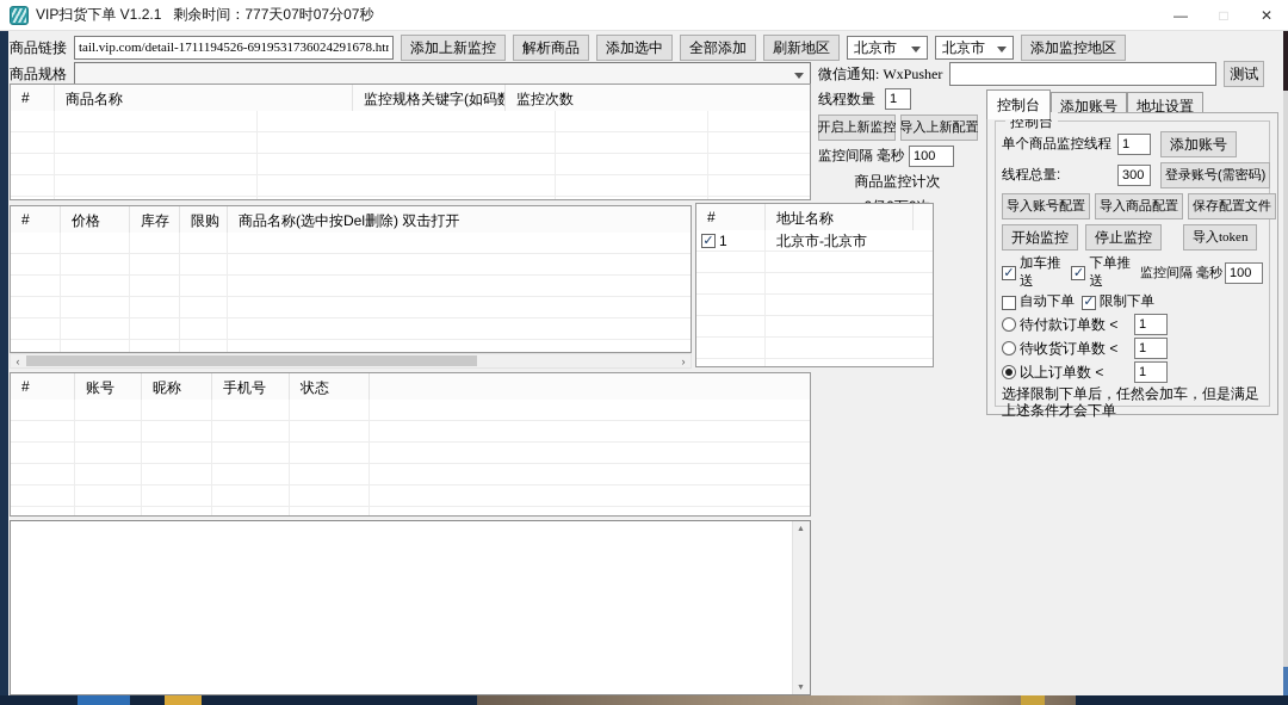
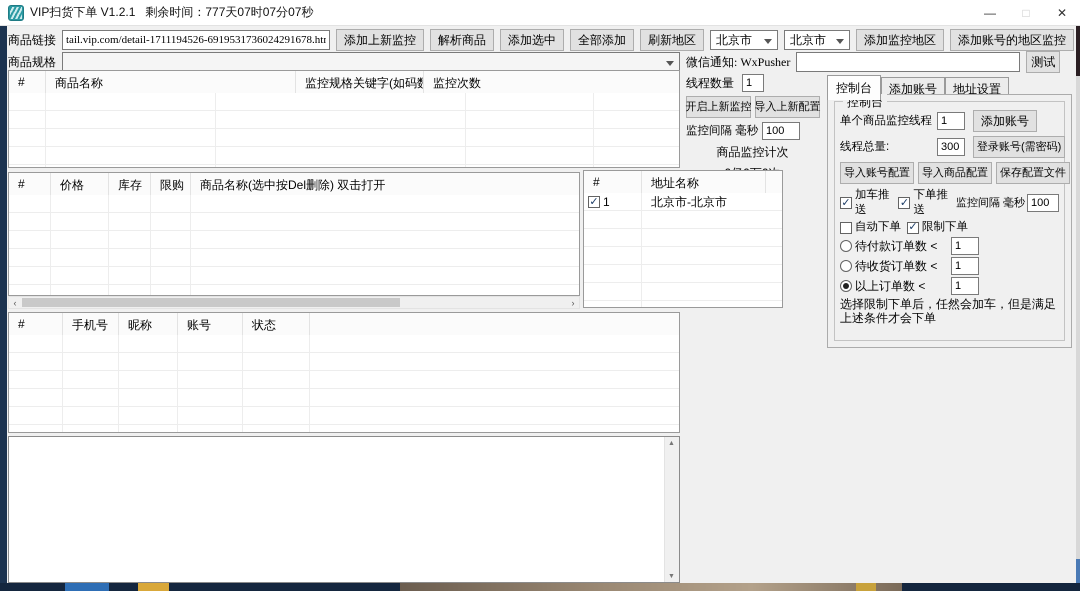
  VIP扫货下单 V1.2.1
  剩余时间：777天07时07分07秒
  —
  □
  ✕
  商品链接
  tail.vip.com/detail-1711194526-6919531736024291678.ht
  添加上新监控
  解析商品
  添加选中
  全部添加
  刷新地区
  北京市
  北京市
  添加监控地区
+ 添加账号的地区监控
  商品规格
  微信通知: WxPusher
  测试
  #
  商品名称
  监控规格关键字(如码数
  监控次数
  线程数量
  1
  开启上新监控
  导入上新配置
  监控间隔 毫秒
  100
  商品监控计次
  控制台
  添加账号
  地址设置
  控制台
  单个商品监控线程
  1
  添加账号
  线程总量:
  300
  登录账号(需密码)
  导入账号配置
  导入商品配置
  保存配置文件
- 开始监控
- 停止监控
- 导入token
  加车推送
  下单推送
  监控间隔 毫秒
  100
  自动下单
  限制下单
  待付款订单数 <
  1
  待收货订单数 <
  1
  以上订单数 <
  1
  选择限制下单后，任然会加车，但是满足上述条件才会下单
  #
  价格
  库存
  限购
  商品名称(选中按Del删除) 双击打开
  ‹
  ›
  #
  地址名称
  1
  北京市-北京市
  #
- 账号
+ 手机号
  昵称
- 手机号
+ 账号
  状态
